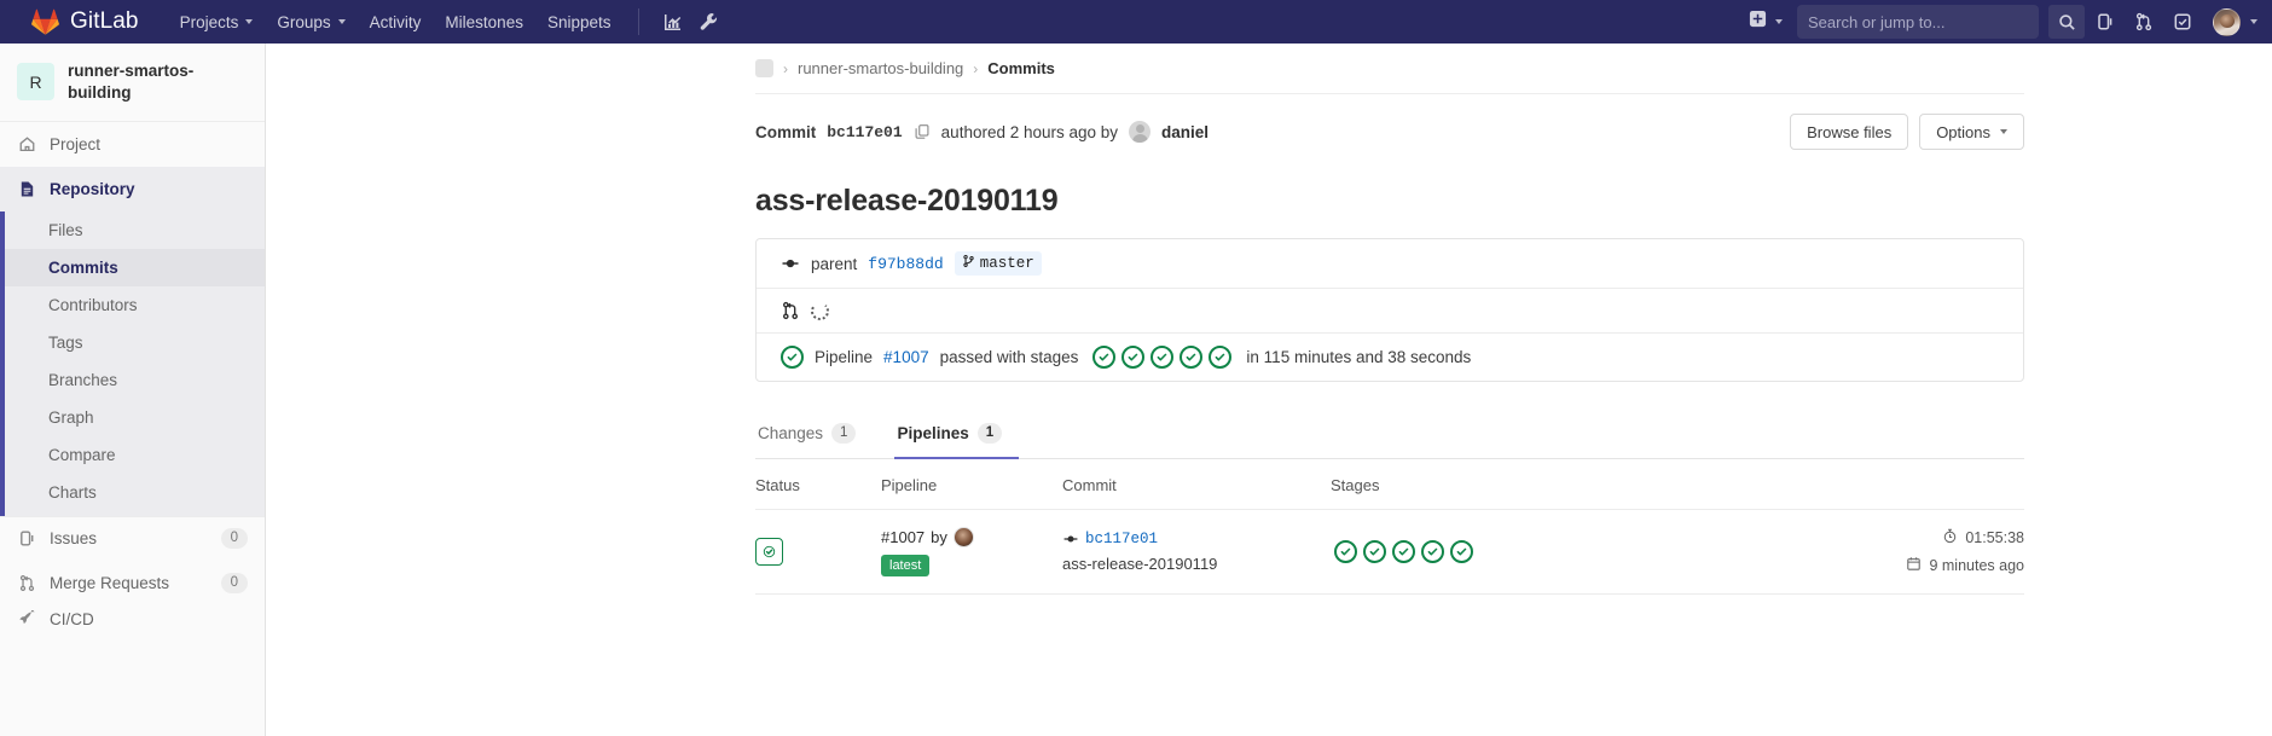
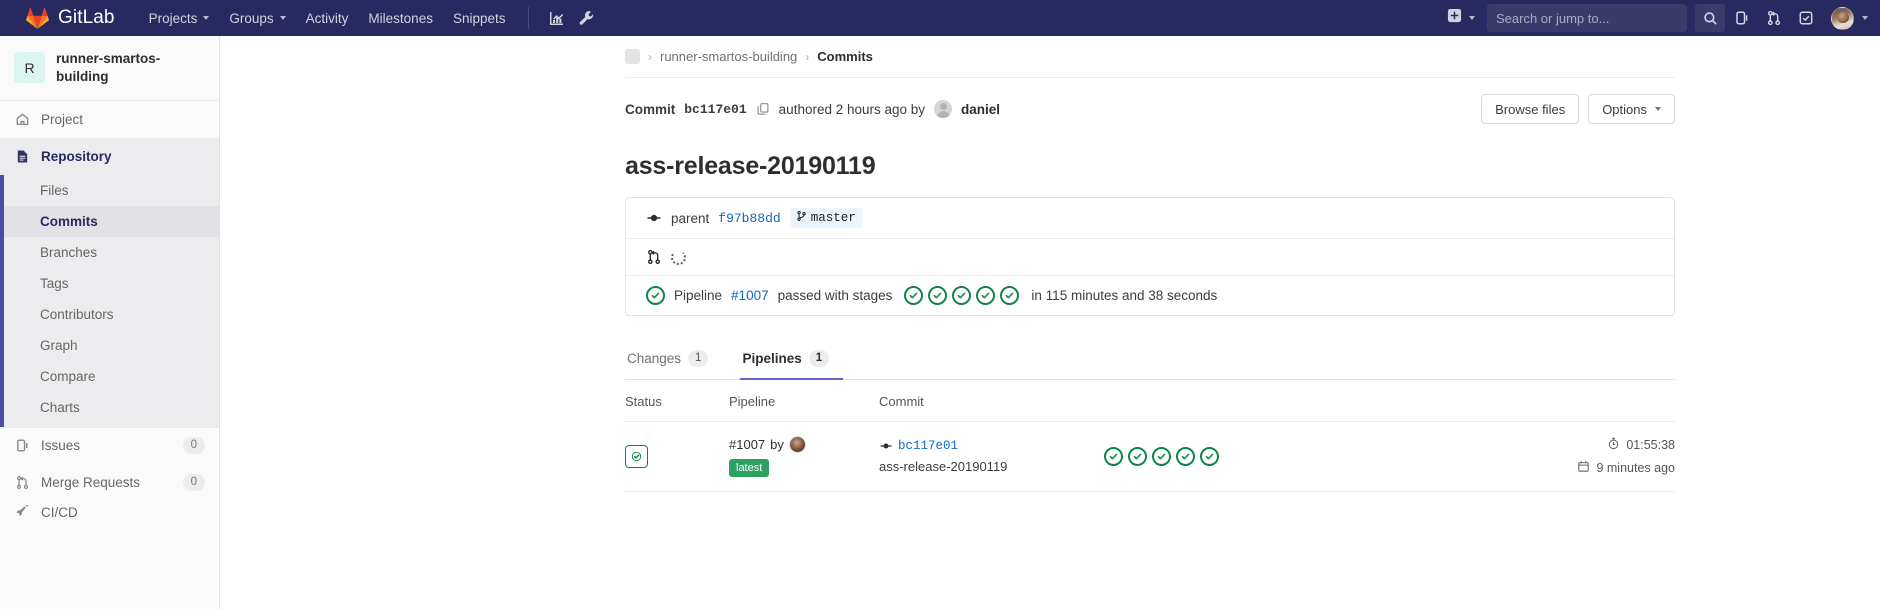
  GitLab
  Projects
  Groups
  Activity
  Milestones
  Snippets
  Search or jump to...
  R
  runner-smartos-building
  Project
  Repository
  Files
  Commits
- Contributors
+ Branches
  Tags
- Branches
+ Contributors
  Graph
  Compare
  Charts
  Issues
  0
  Merge Requests
  0
  CI/CD
  ›
  runner-smartos-building
  ›
  Commits
  Commit
  bc117e01
  authored 2 hours ago by
  daniel
  Browse files
  Options
  ass-release-20190119
  parent
  f97b88dd
  master
  Pipeline
  #1007
  passed with stages
  in 115 minutes and 38 seconds
  Changes
  1
  Pipelines
  1
  Status
  Pipeline
  Commit
- Stages
  #1007
  by
  latest
  bc117e01
  ass-release-20190119
  01:55:38
  9 minutes ago
